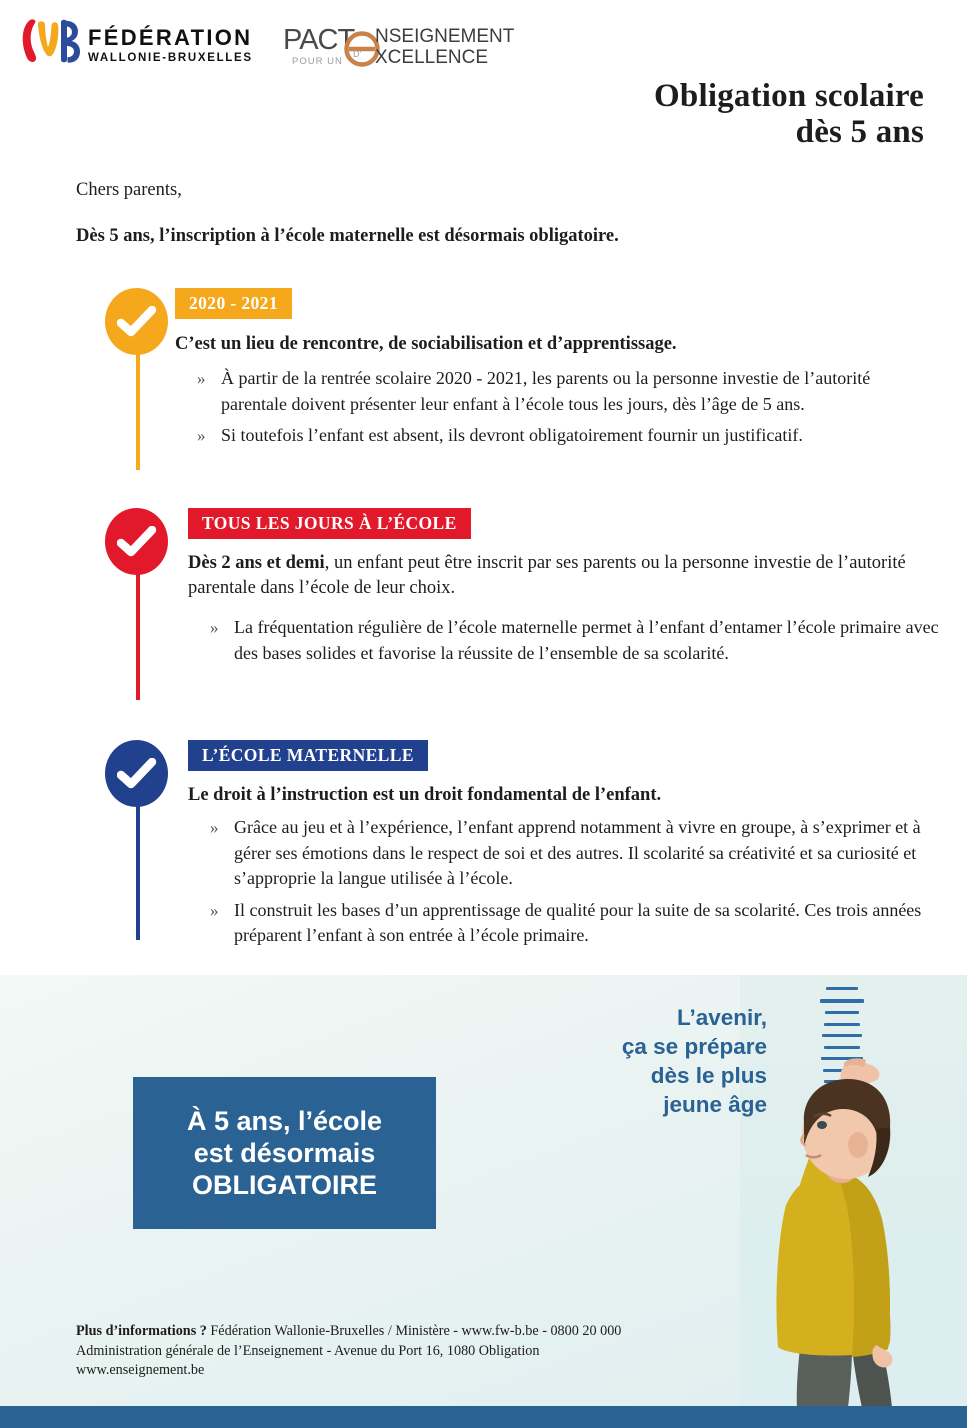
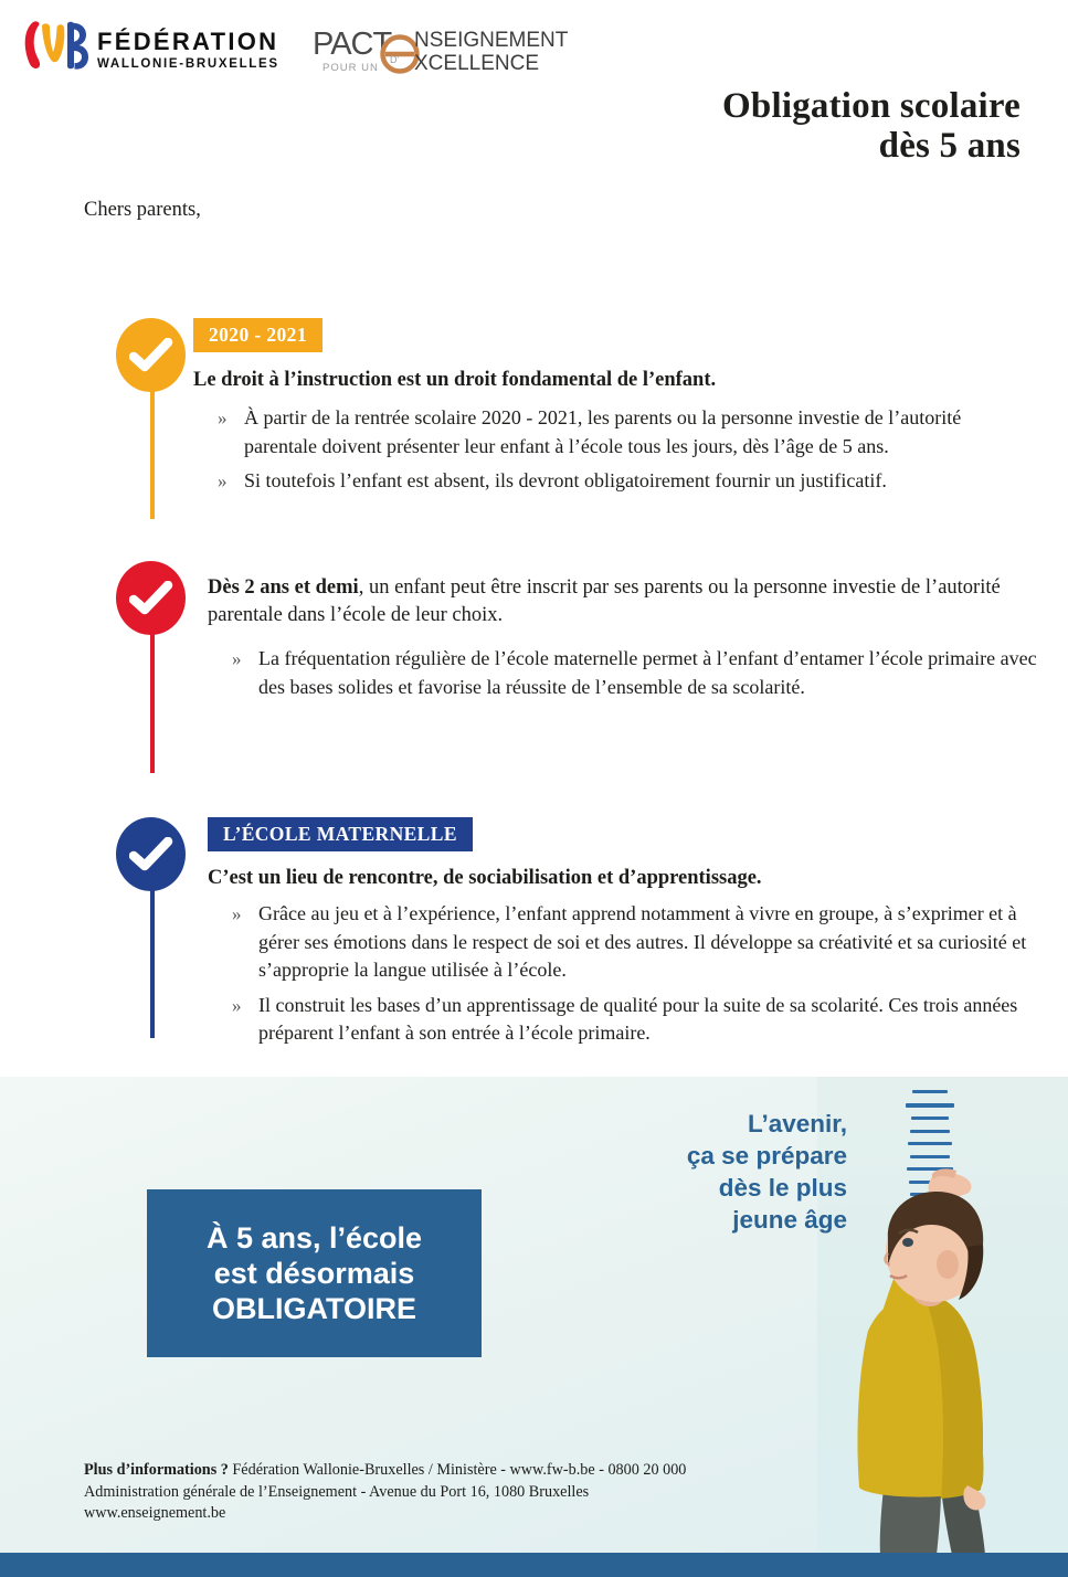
  FÉDÉRATION
  WALLONIE-BRUXELLES
  PACT
  POUR UN
  D’
  NSEIGNEMENT
  XCELLENCE
  Obligation scolaire
  dès 5 ans
  Chers parents,
- Dès 5 ans, l’inscription à l’école maternelle est désormais obligatoire.
  2020 - 2021
- C’est un lieu de rencontre, de sociabilisation et d’apprentissage.
+ Le droit à l’instruction est un droit fondamental de l’enfant.
  »
  À partir de la rentrée scolaire 2020 - 2021, les parents ou la personne investie de l’autorité parentale doivent présenter leur enfant à l’école tous les jours, dès l’âge de 5 ans.
  »
  Si toutefois l’enfant est absent, ils devront obligatoirement fournir un justificatif.
- TOUS LES JOURS À L’ÉCOLE
  Dès 2 ans et demi, un enfant peut être inscrit par ses parents ou la personne investie de l’autorité parentale dans l’école de leur choix.
  »
  La fréquentation régulière de l’école maternelle permet à l’enfant d’entamer l’école primaire avec des bases solides et favorise la réussite de l’ensemble de sa scolarité.
  L’ÉCOLE MATERNELLE
- Le droit à l’instruction est un droit fondamental de l’enfant.
+ C’est un lieu de rencontre, de sociabilisation et d’apprentissage.
  »
- Grâce au jeu et à l’expérience, l’enfant apprend notamment à vivre en groupe, à s’exprimer et à gérer ses émotions dans le respect de soi et des autres. Il scolarité sa créativité et sa curiosité et s’approprie la langue utilisée à l’école.
+ Grâce au jeu et à l’expérience, l’enfant apprend notamment à vivre en groupe, à s’exprimer et à gérer ses émotions dans le respect de soi et des autres. Il développe sa créativité et sa curiosité et s’approprie la langue utilisée à l’école.
  »
  Il construit les bases d’un apprentissage de qualité pour la suite de sa scolarité. Ces trois années préparent l’enfant à son entrée à l’école primaire.
  À 5 ans, l’école
  est désormais
  OBLIGATOIRE
  L’avenir,
  ça se prépare
  dès le plus
  jeune âge
  Plus d’informations ? Fédération Wallonie-Bruxelles / Ministère - www.fw-b.be - 0800 20 000
- Administration générale de l’Enseignement - Avenue du Port 16, 1080 Obligation
+ Administration générale de l’Enseignement - Avenue du Port 16, 1080 Bruxelles
  www.enseignement.be
